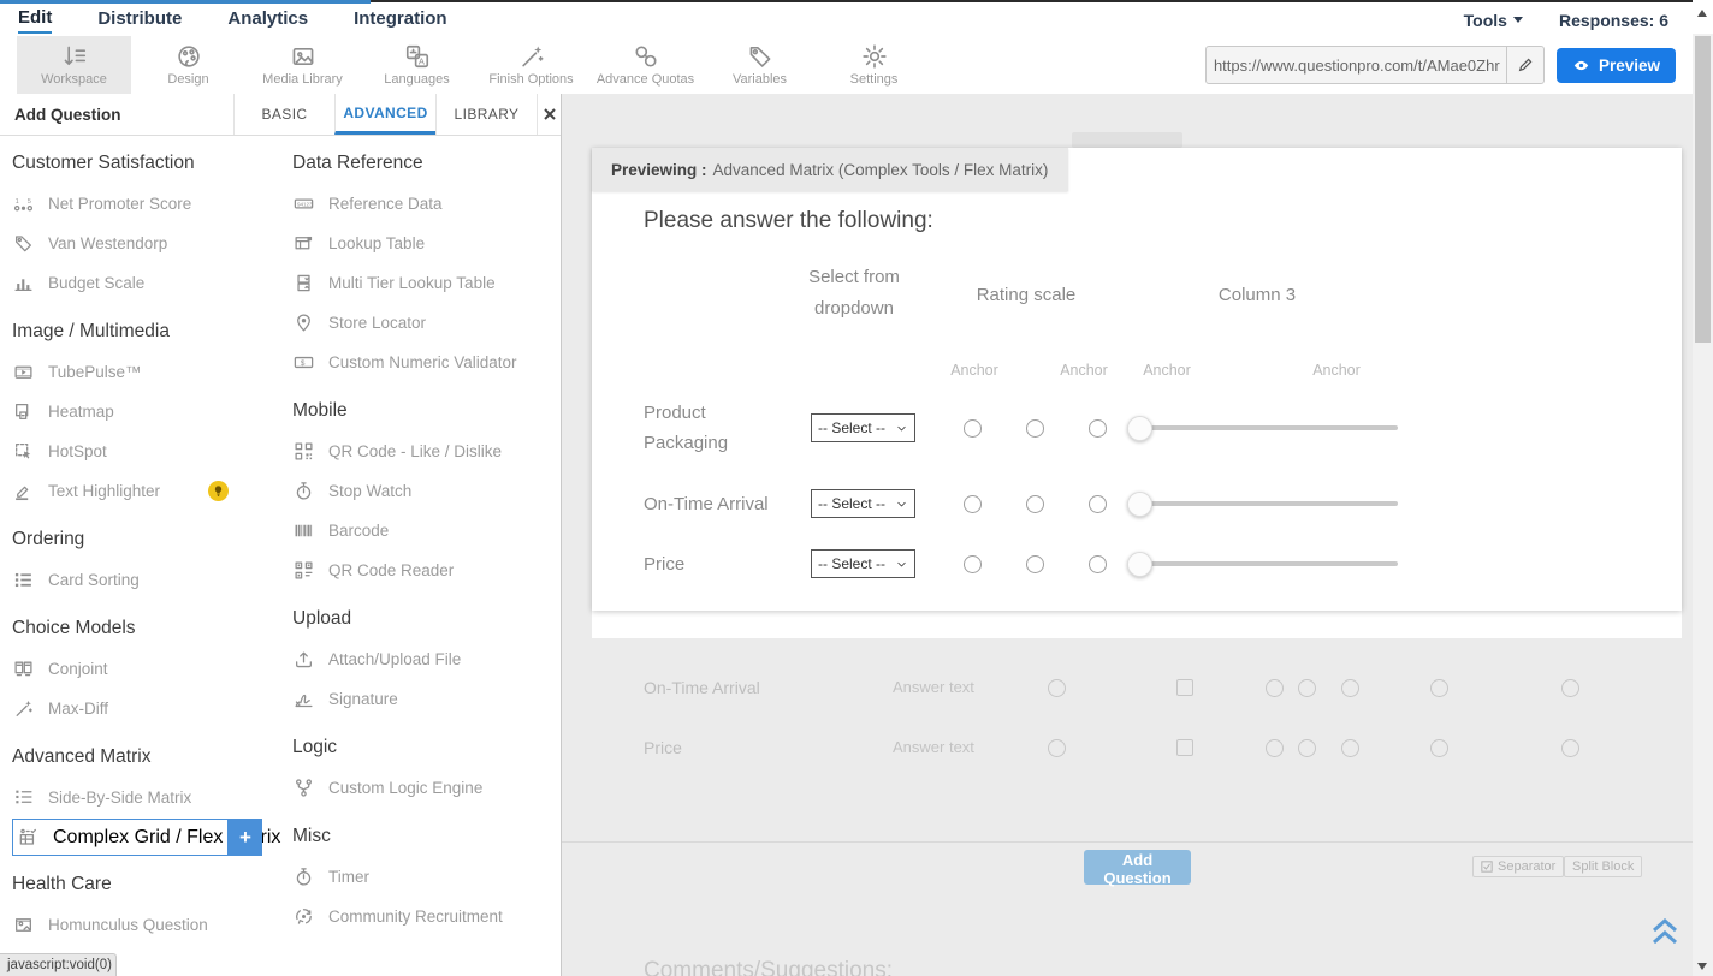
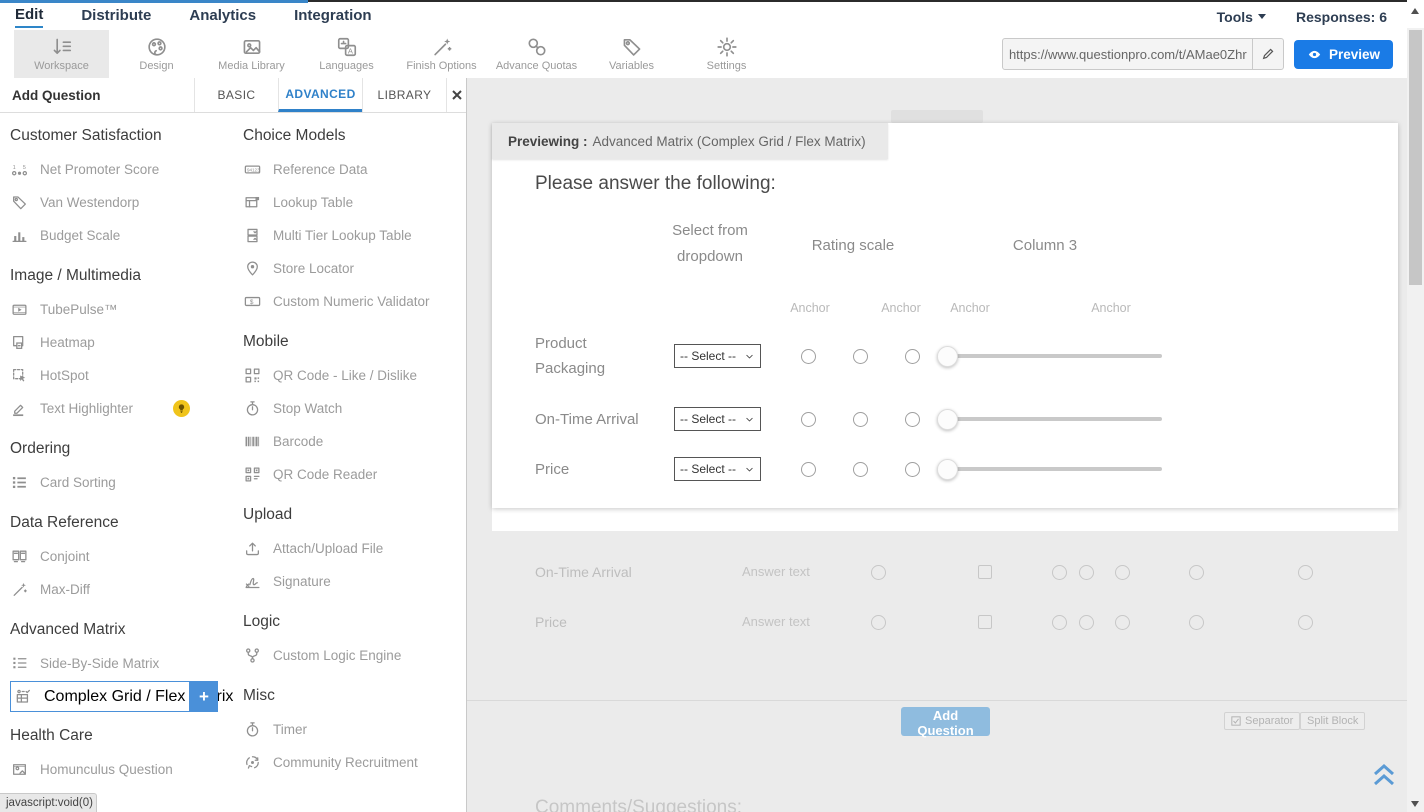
  Edit
  Distribute
  Analytics
  Integration
  Tools
  Responses: 6
  Workspace
  Design
  Media Library
  A
  Languages
  Finish Options
  Advance Quotas
  Variables
  Settings
  https://www.questionpro.com/t/AMae0Zhr
  Preview
  Add Question
  BASIC
  ADVANCED
  LIBRARY
  Customer Satisfaction
  Net Promoter Score
  Van Westendorp
  Budget Scale
  Image / Multimedia
  TubePulse™
  Heatmap
  HotSpot
  Text Highlighter
  Ordering
  Card Sorting
- Choice Models
+ Data Reference
  Conjoint
  Max-Diff
  Advanced Matrix
  Side-By-Side Matrix
  Complex Grid / Flexrix
  +
  Health Care
  Homunculus Question
- Data Reference
+ Choice Models
  Reference Data
  Lookup Table
  Multi Tier Lookup Table
  Store Locator
  Custom Numeric Validator
  Mobile
  QR Code - Like / Dislike
  Stop Watch
  Barcode
  QR Code Reader
  Upload
  Attach/Upload File
  Signature
  Logic
  Custom Logic Engine
  Misc
  Timer
  Community Recruitment
  On-Time Arrival
  Answer text
  Price
  Answer text
  Add Question
  Separator
  Split Block
  Comments/Suggestions:
  Previewing :
- Advanced Matrix (Complex Tools / Flex Matrix)
+ Advanced Matrix (Complex Grid / Flex Matrix)
  Please answer the following:
  Select from dropdown
  Rating scale
  Column 3
  Anchor
  Anchor
  Anchor
  Anchor
  Product Packaging
  -- Select --
  On-Time Arrival
  -- Select --
  Price
  -- Select --
  javascript:void(0)
